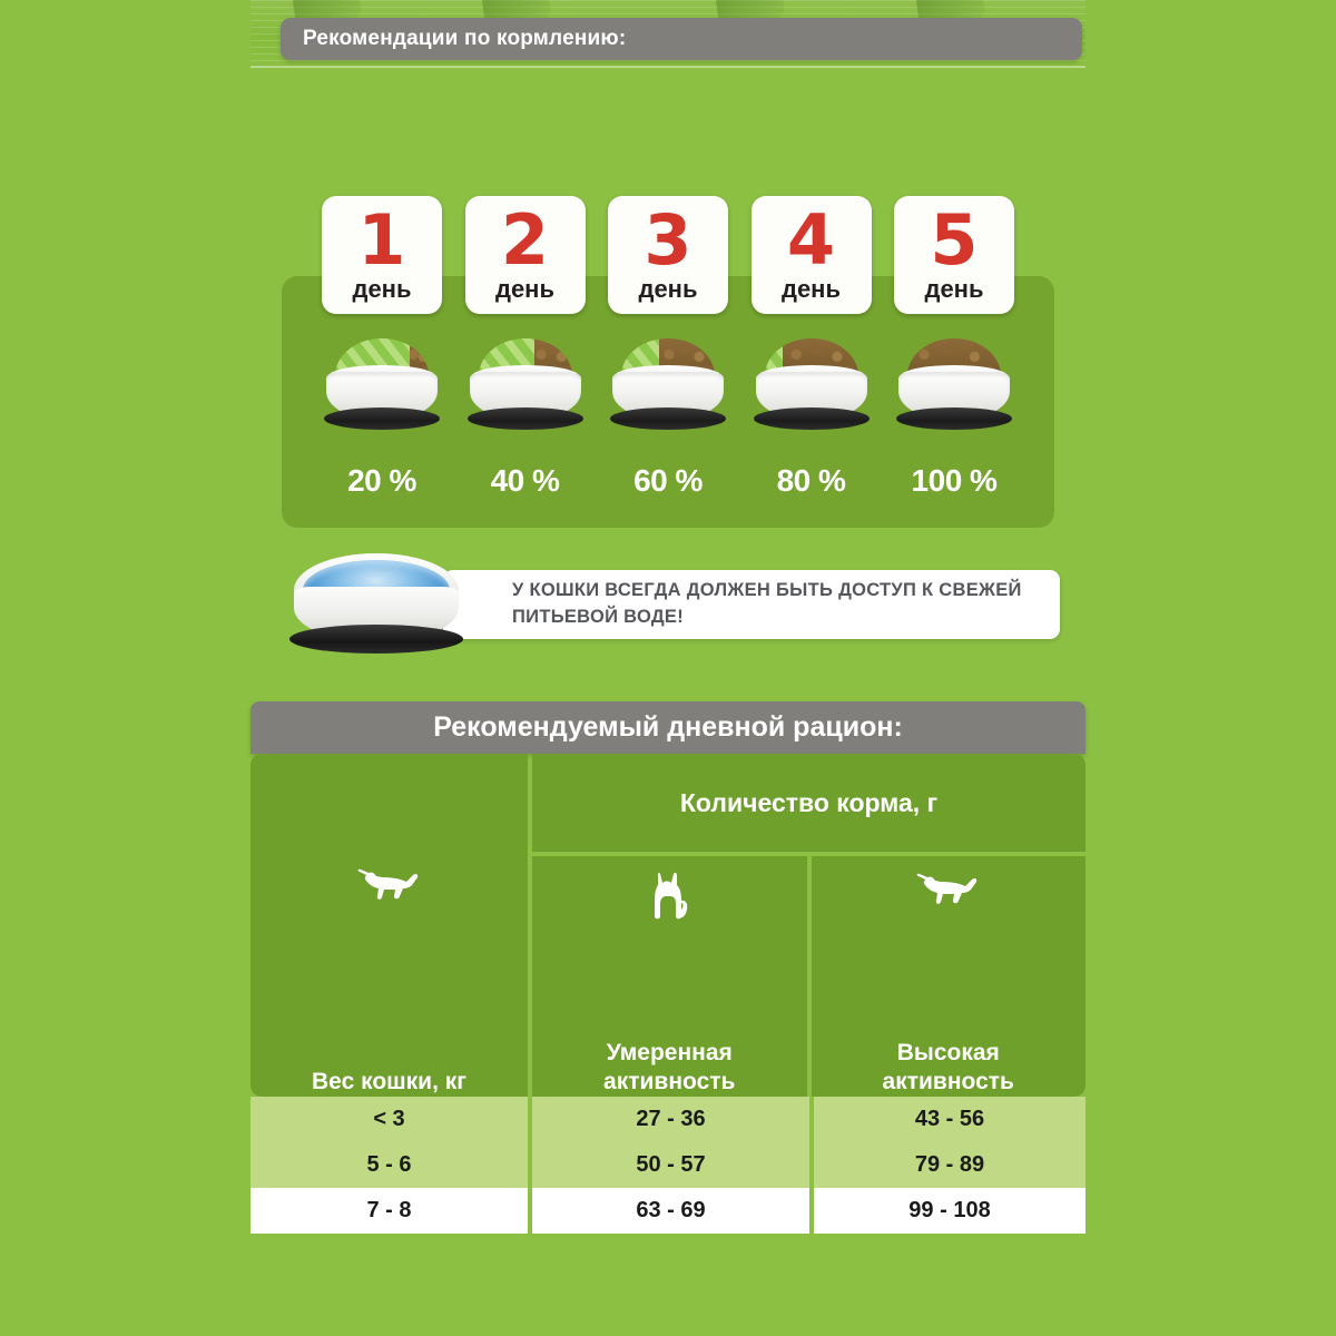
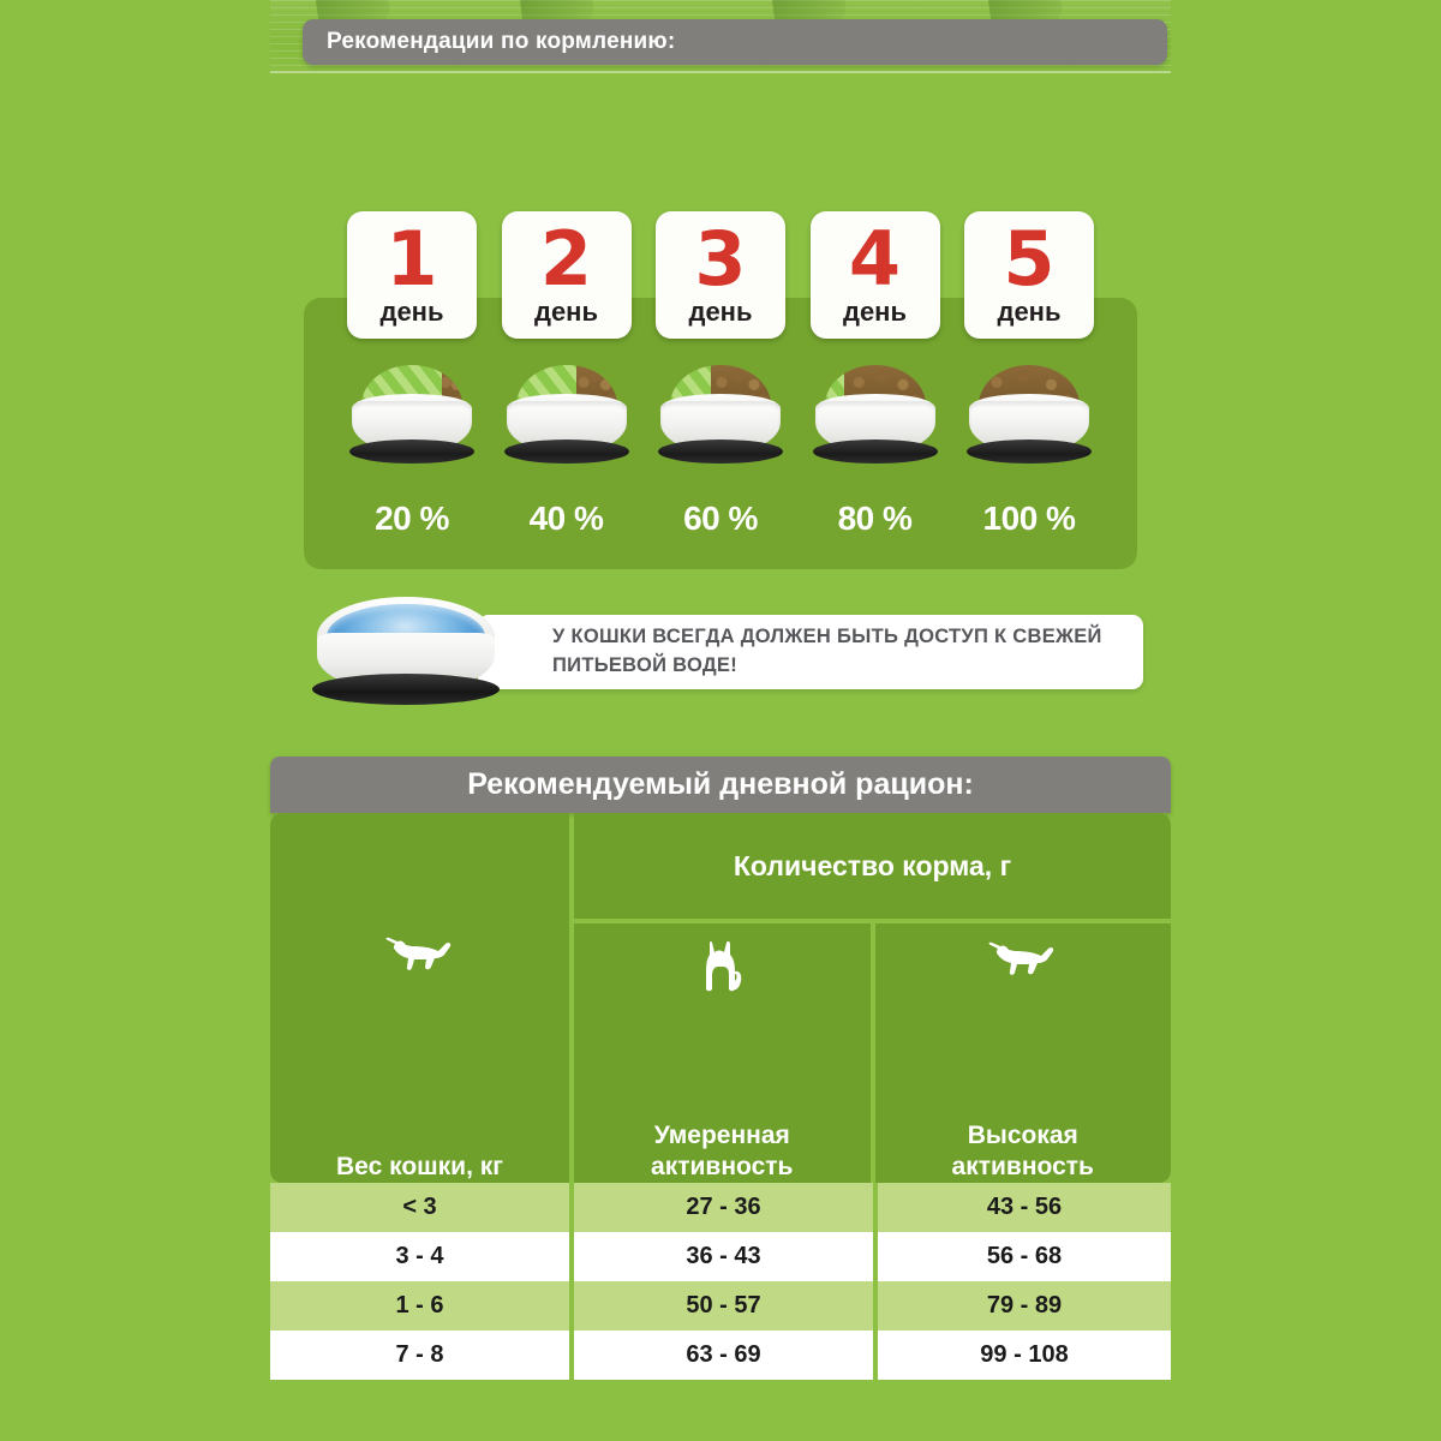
  Рекомендации по кормлению:
  1
  день
  2
  день
  3
  день
  4
  день
  5
  день
  20 %
  40 %
  60 %
  80 %
  100 %
  У КОШКИ ВСЕГДА ДОЛЖЕН БЫТЬ ДОСТУП К СВЕЖЕЙ
  ПИТЬЕВОЙ ВОДЕ!
  Рекомендуемый дневной рацион:
  Вес кошки, кг
  Количество корма, г
  Умеренная
  активность
  Высокая
  активность
  < 3
  27 - 36
  43 - 56
+ 3 - 4
+ 36 - 43
+ 56 - 68
- 5 - 6
+ 1 - 6
  50 - 57
  79 - 89
  7 - 8
  63 - 69
  99 - 108
